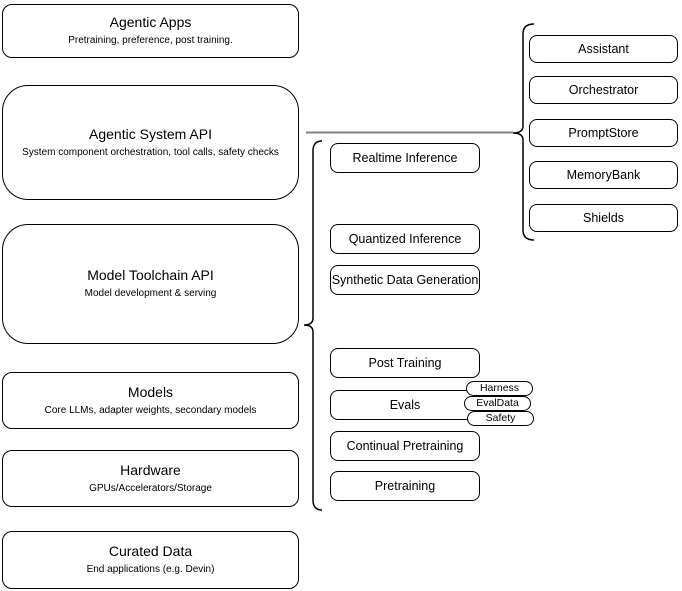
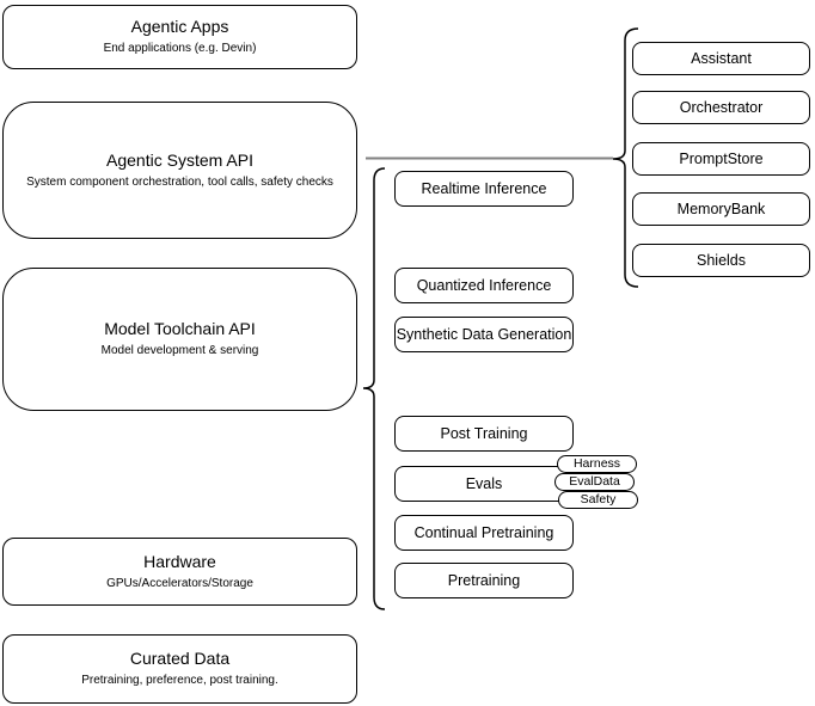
  Agentic Apps
- Pretraining, preference, post training.
+ End applications (e.g. Devin)
  Agentic System API
  System component orchestration, tool calls, safety checks
  Model Toolchain API
  Model development & serving
- Models
- Core LLMs, adapter weights, secondary models
  Hardware
  GPUs/Accelerators/Storage
  Curated Data
- End applications (e.g. Devin)
+ Pretraining, preference, post training.
  Realtime Inference
  Quantized Inference
  Synthetic Data Generation
  Post Training
  Evals
  Continual Pretraining
  Pretraining
  Harness
  EvalData
  Safety
  Assistant
  Orchestrator
  PromptStore
  MemoryBank
  Shields
